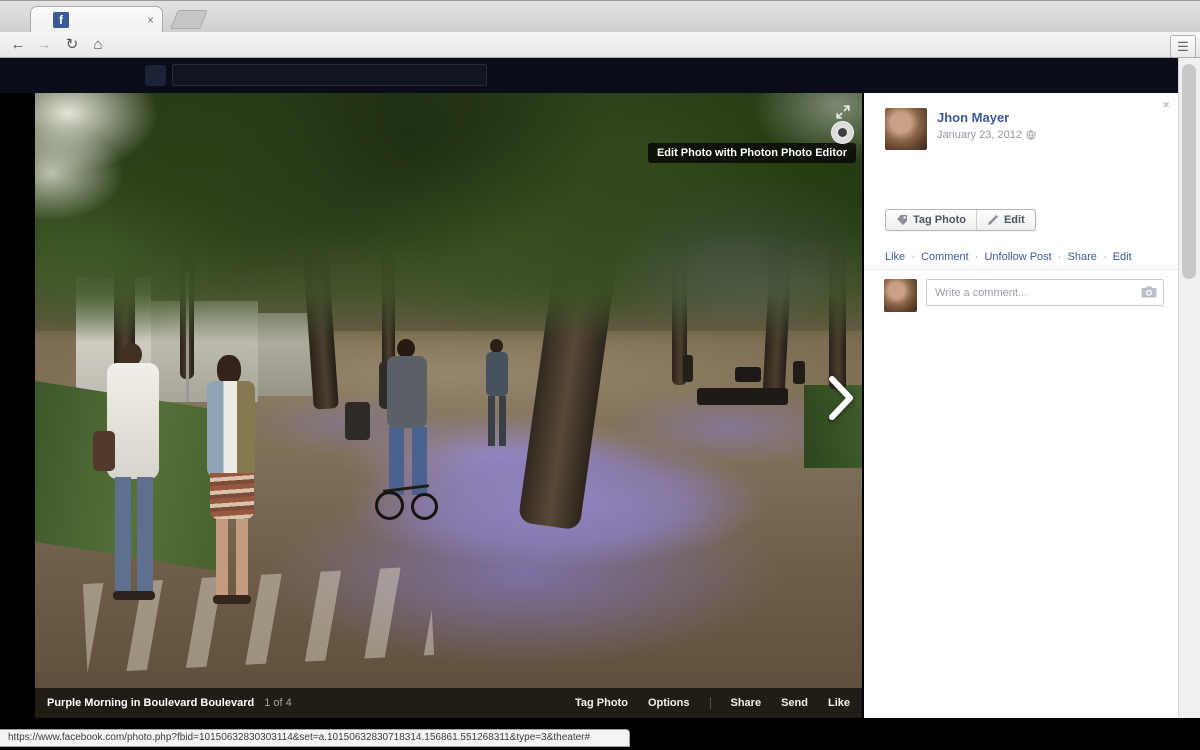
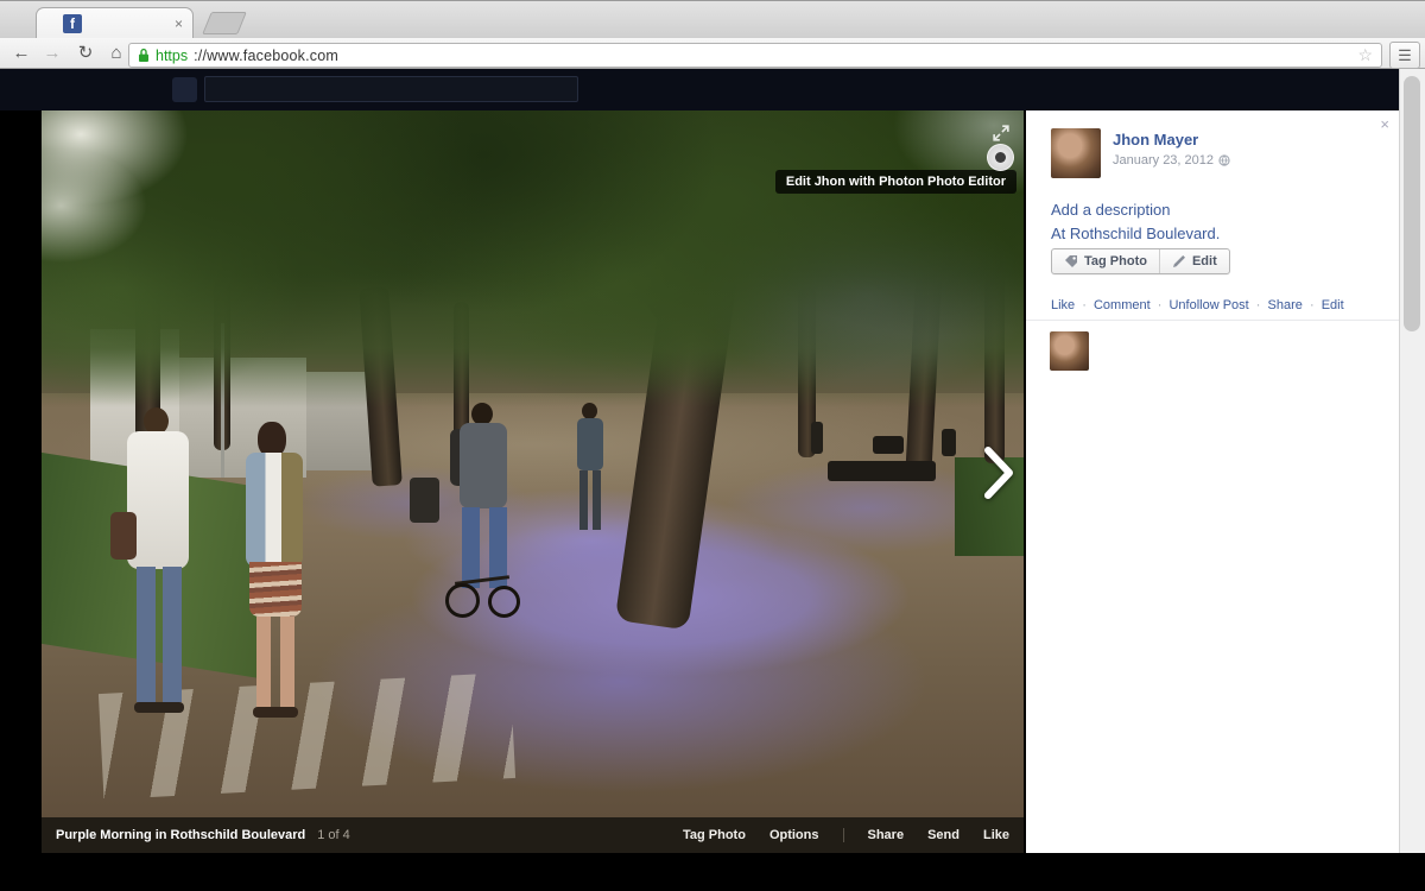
  f
  ×
  ←
  →
  ↻
  ⌂
+ https
+ ://www.facebook.com
+ ☆
  ☰
- Edit Photo with Photon Photo Editor
+ Edit Jhon with Photon Photo Editor
- Purple Morning in Boulevard Boulevard
+ Purple Morning in Rothschild Boulevard
  1 of 4
  Tag Photo
  Options
  Share
  Send
  Like
  ×
  Jhon Mayer
  January 23, 2012
+ Add a description
+ At Rothschild Boulevard.
  Tag Photo
  Edit
  Like · Comment · Unfollow Post · Share · Edit
- Write a comment...
- https://www.facebook.com/photo.php?fbid=10150632830303114&set=a.10150632830718314.156861.551268311&type=3&theater#
